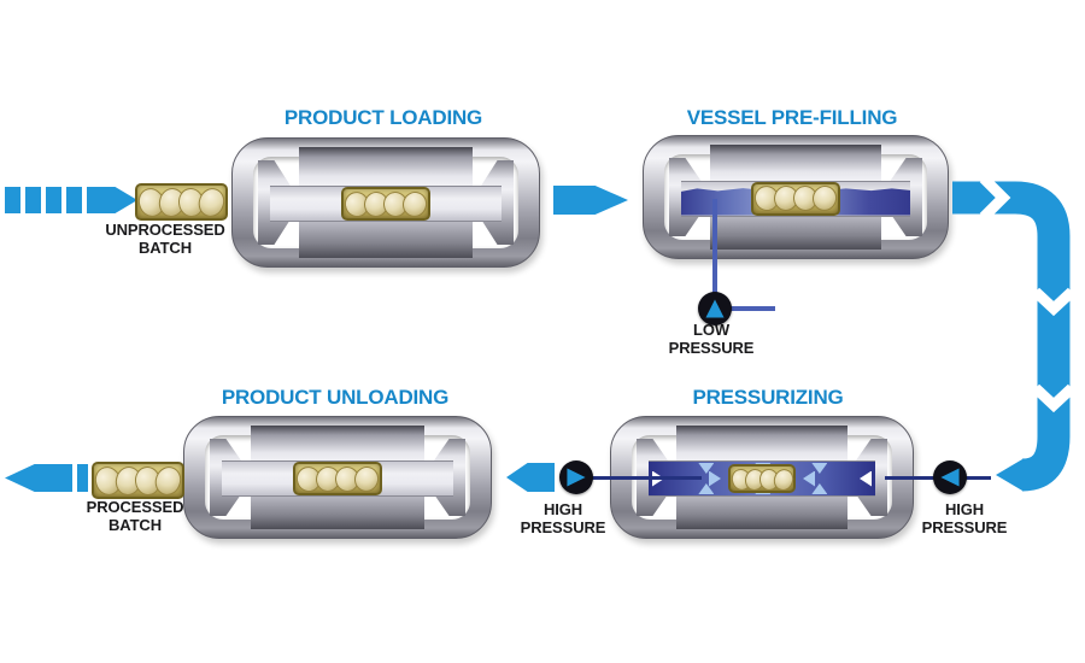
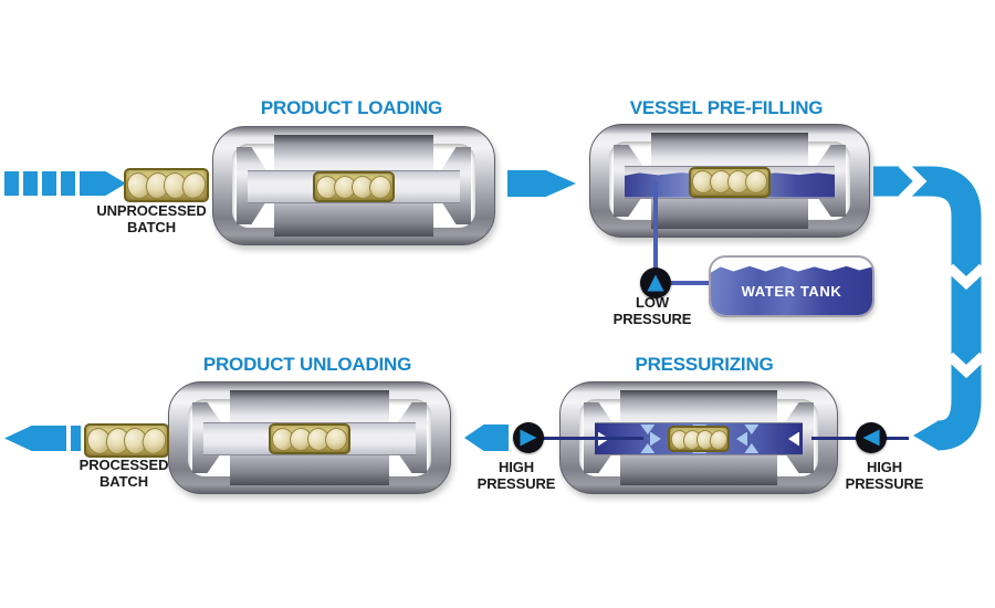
  PRODUCT LOADING
  VESSEL PRE-FILLING
  PRODUCT UNLOADING
  PRESSURIZING
  UNPROCESSED
  BATCH
  LOW
  PRESSURE
+ WATER TANK
  HIGH
  PRESSURE
  HIGH
  PRESSURE
  PROCESSED
  BATCH
